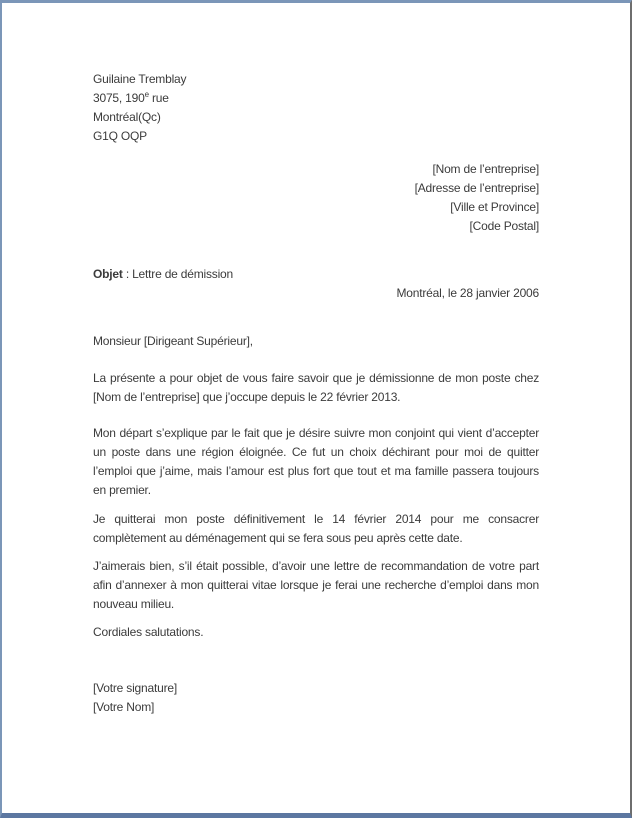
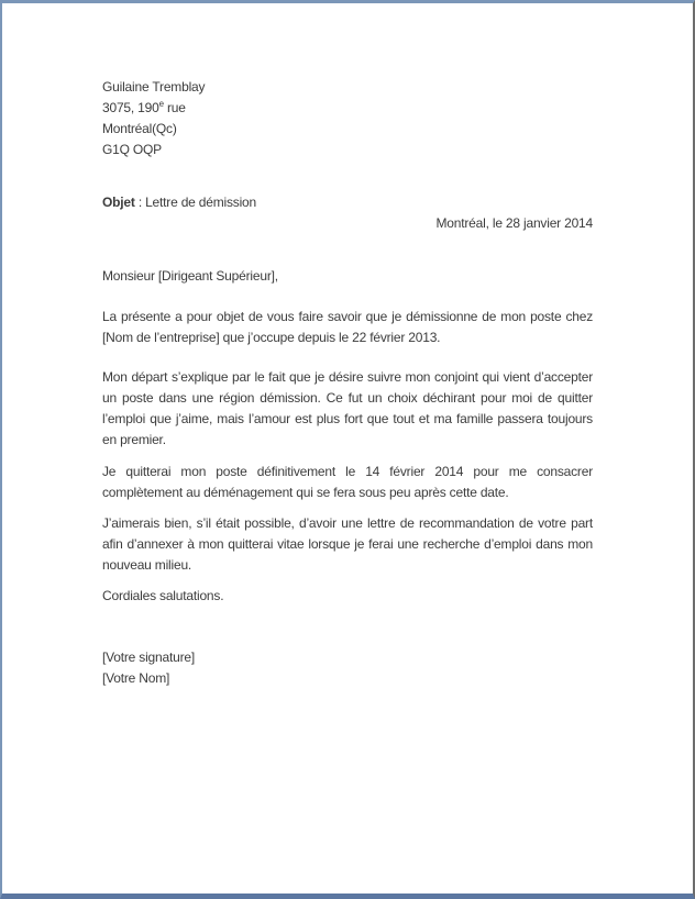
  Guilaine Tremblay
  3075, 190e rue
  Montréal(Qc)
  G1Q OQP
- [Nom de l’entreprise]
- [Adresse de l’entreprise]
- [Ville et Province]
- [Code Postal]
  Objet : Lettre de démission
- Montréal, le 28 janvier 2006
+ Montréal, le 28 janvier 2014
  Monsieur [Dirigeant Supérieur],
  La présente a pour objet de vous faire savoir que je démissionne de mon poste chez [Nom de l’entreprise] que j’occupe depuis le 22 février 2013.
- Mon départ s’explique par le fait que je désire suivre mon conjoint qui vient d’accepter un poste dans une région éloignée. Ce fut un choix déchirant pour moi de quitter l’emploi que j’aime, mais l’amour est plus fort que tout et ma famille passera toujours en premier.
+ Mon départ s’explique par le fait que je désire suivre mon conjoint qui vient d’accepter un poste dans une région démission. Ce fut un choix déchirant pour moi de quitter l’emploi que j’aime, mais l’amour est plus fort que tout et ma famille passera toujours en premier.
  Je quitterai mon poste définitivement le 14 février 2014 pour me consacrer complètement au déménagement qui se fera sous peu après cette date.
  J’aimerais bien, s’il était possible, d’avoir une lettre de recommandation de votre part afin d’annexer à mon quitterai vitae lorsque je ferai une recherche d’emploi dans mon nouveau milieu.
  Cordiales salutations.
  [Votre signature]
  [Votre Nom]
